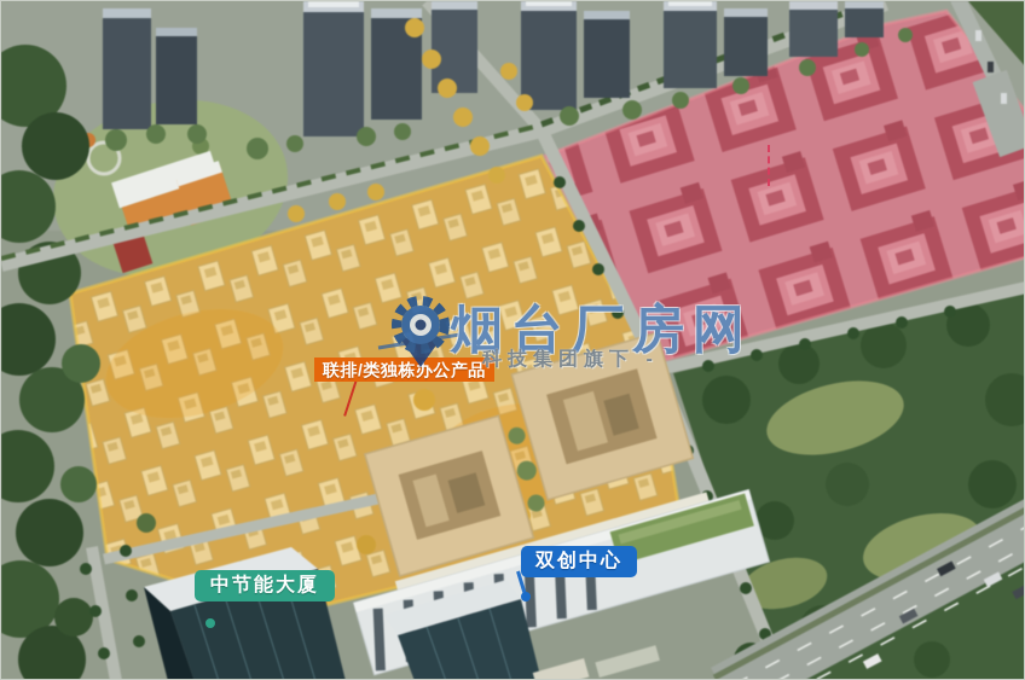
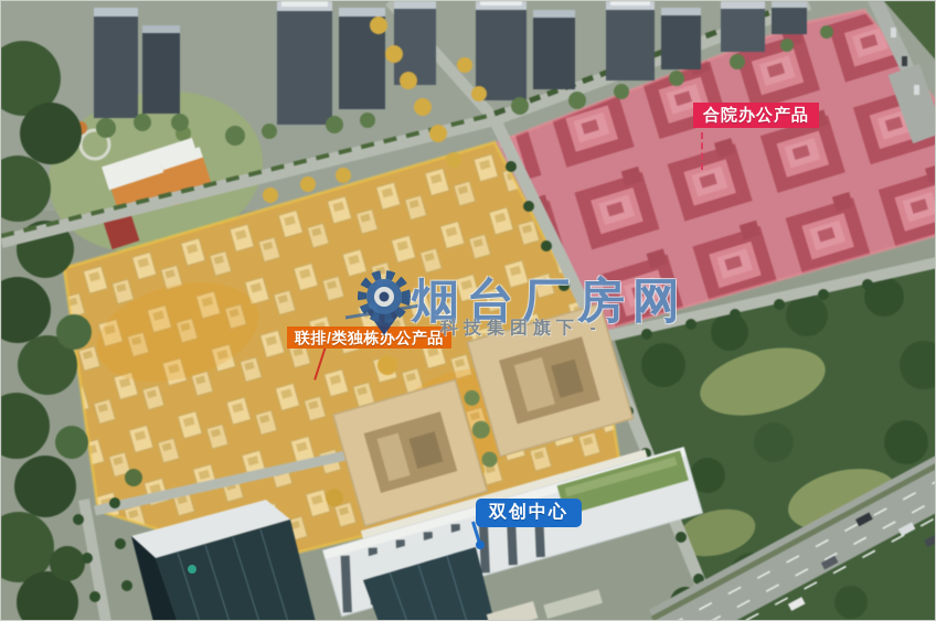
+ 合院办公产品
  联排/类独栋办公产品
- 中节能大厦
  双创中心
  烟台厂房网
  科技集团旗下 -
